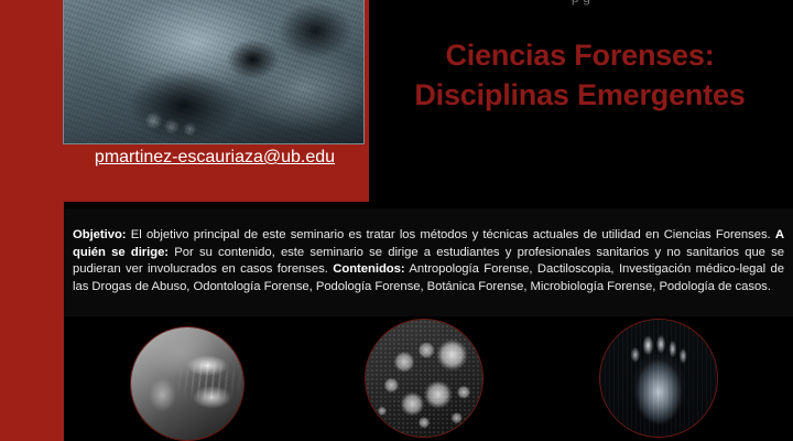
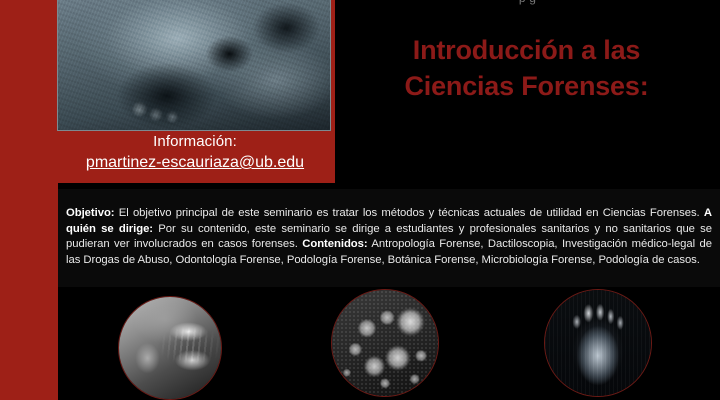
+ Información:
  pmartinez-escauriaza@ub.edu
+ Introducción a las
  Ciencias Forenses:
- Disciplinas Emergentes
  Objetivo: El objetivo principal de este seminario es tratar los métodos y técnicas actuales de utilidad en Ciencias Forenses. A quién se dirige: Por su contenido, este seminario se dirige a estudiantes y profesionales sanitarios y no sanitarios que se pudieran ver involucrados en casos forenses. Contenidos: Antropología Forense, Dactiloscopia, Investigación médico-legal de las Drogas de Abuso, Odontología Forense, Podología Forense, Botánica Forense, Microbiología Forense, Podología de casos.
